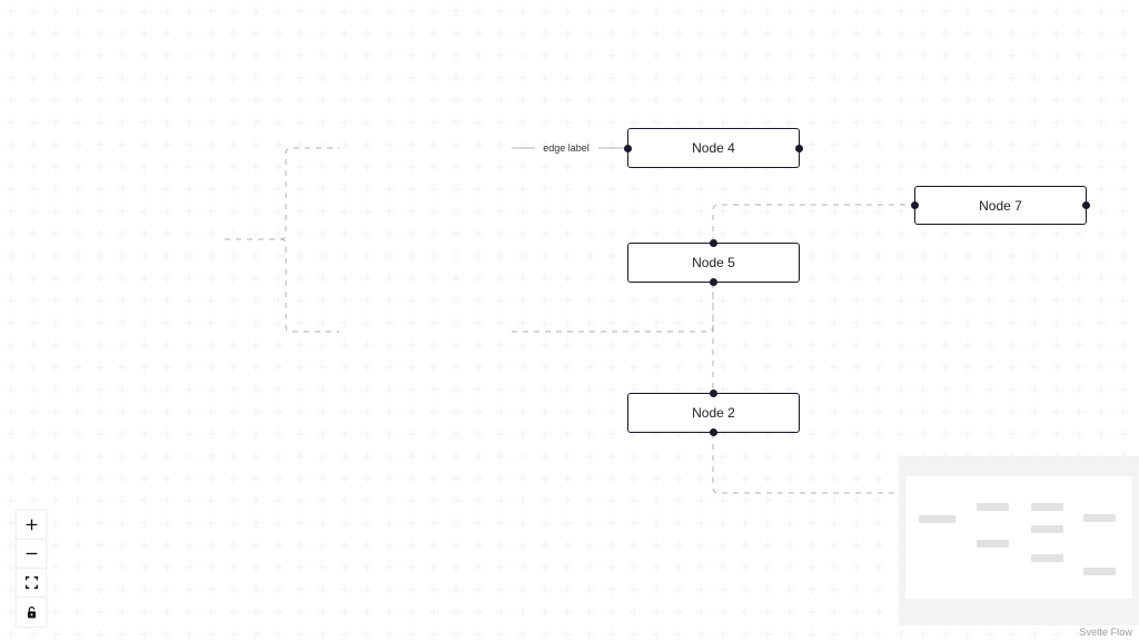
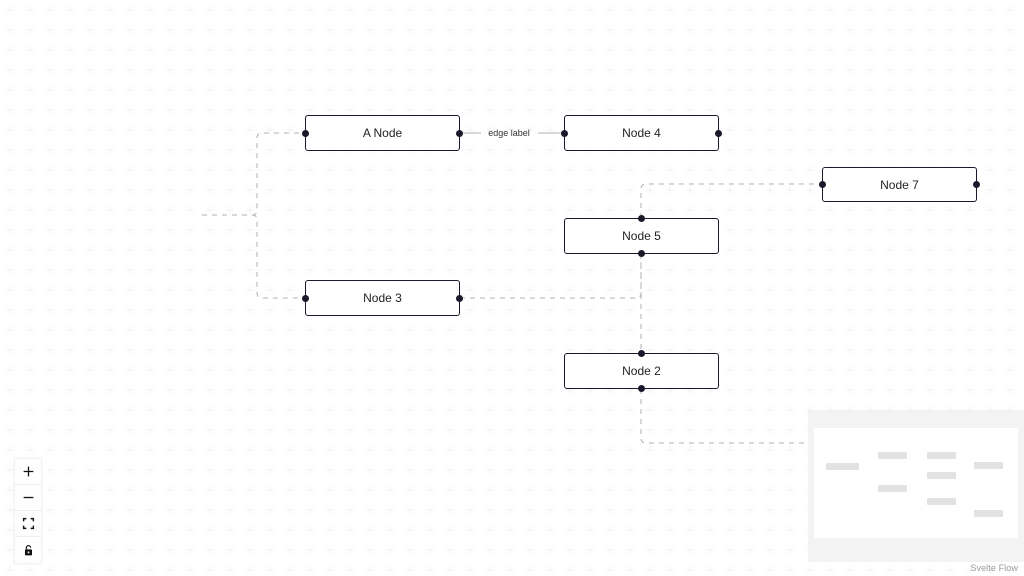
  edge label
+ A Node
+ Node 3
  Node 4
  Node 5
  Node 2
  Node 7
  Svelte Flow
